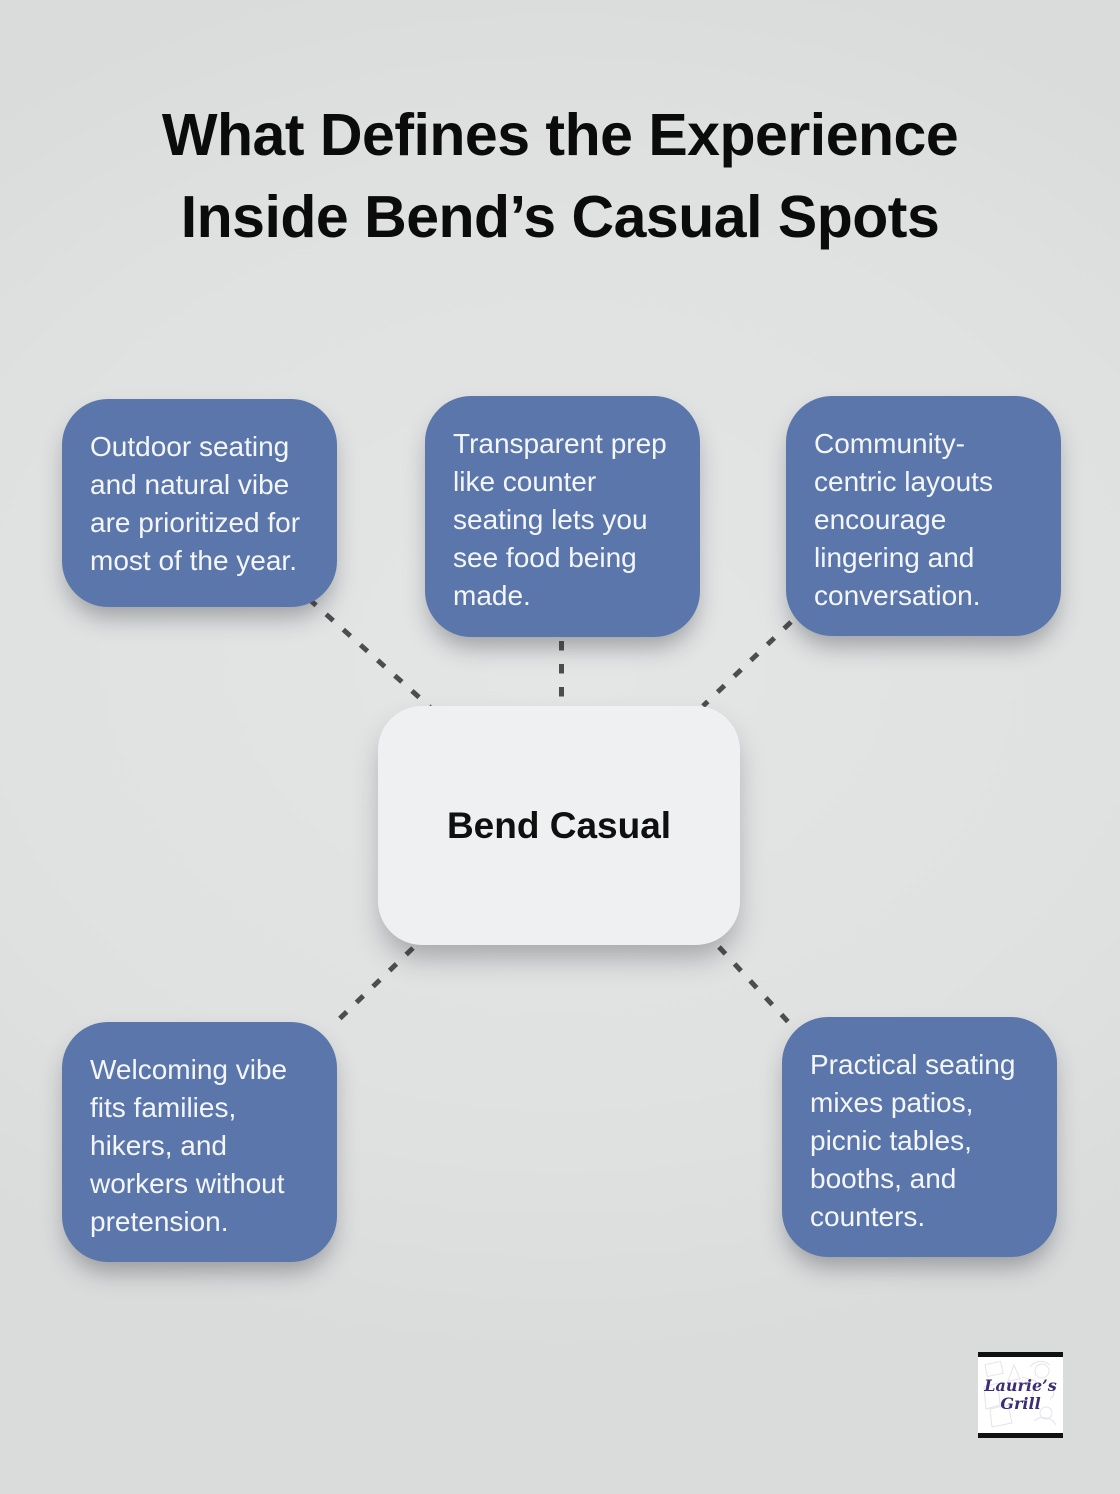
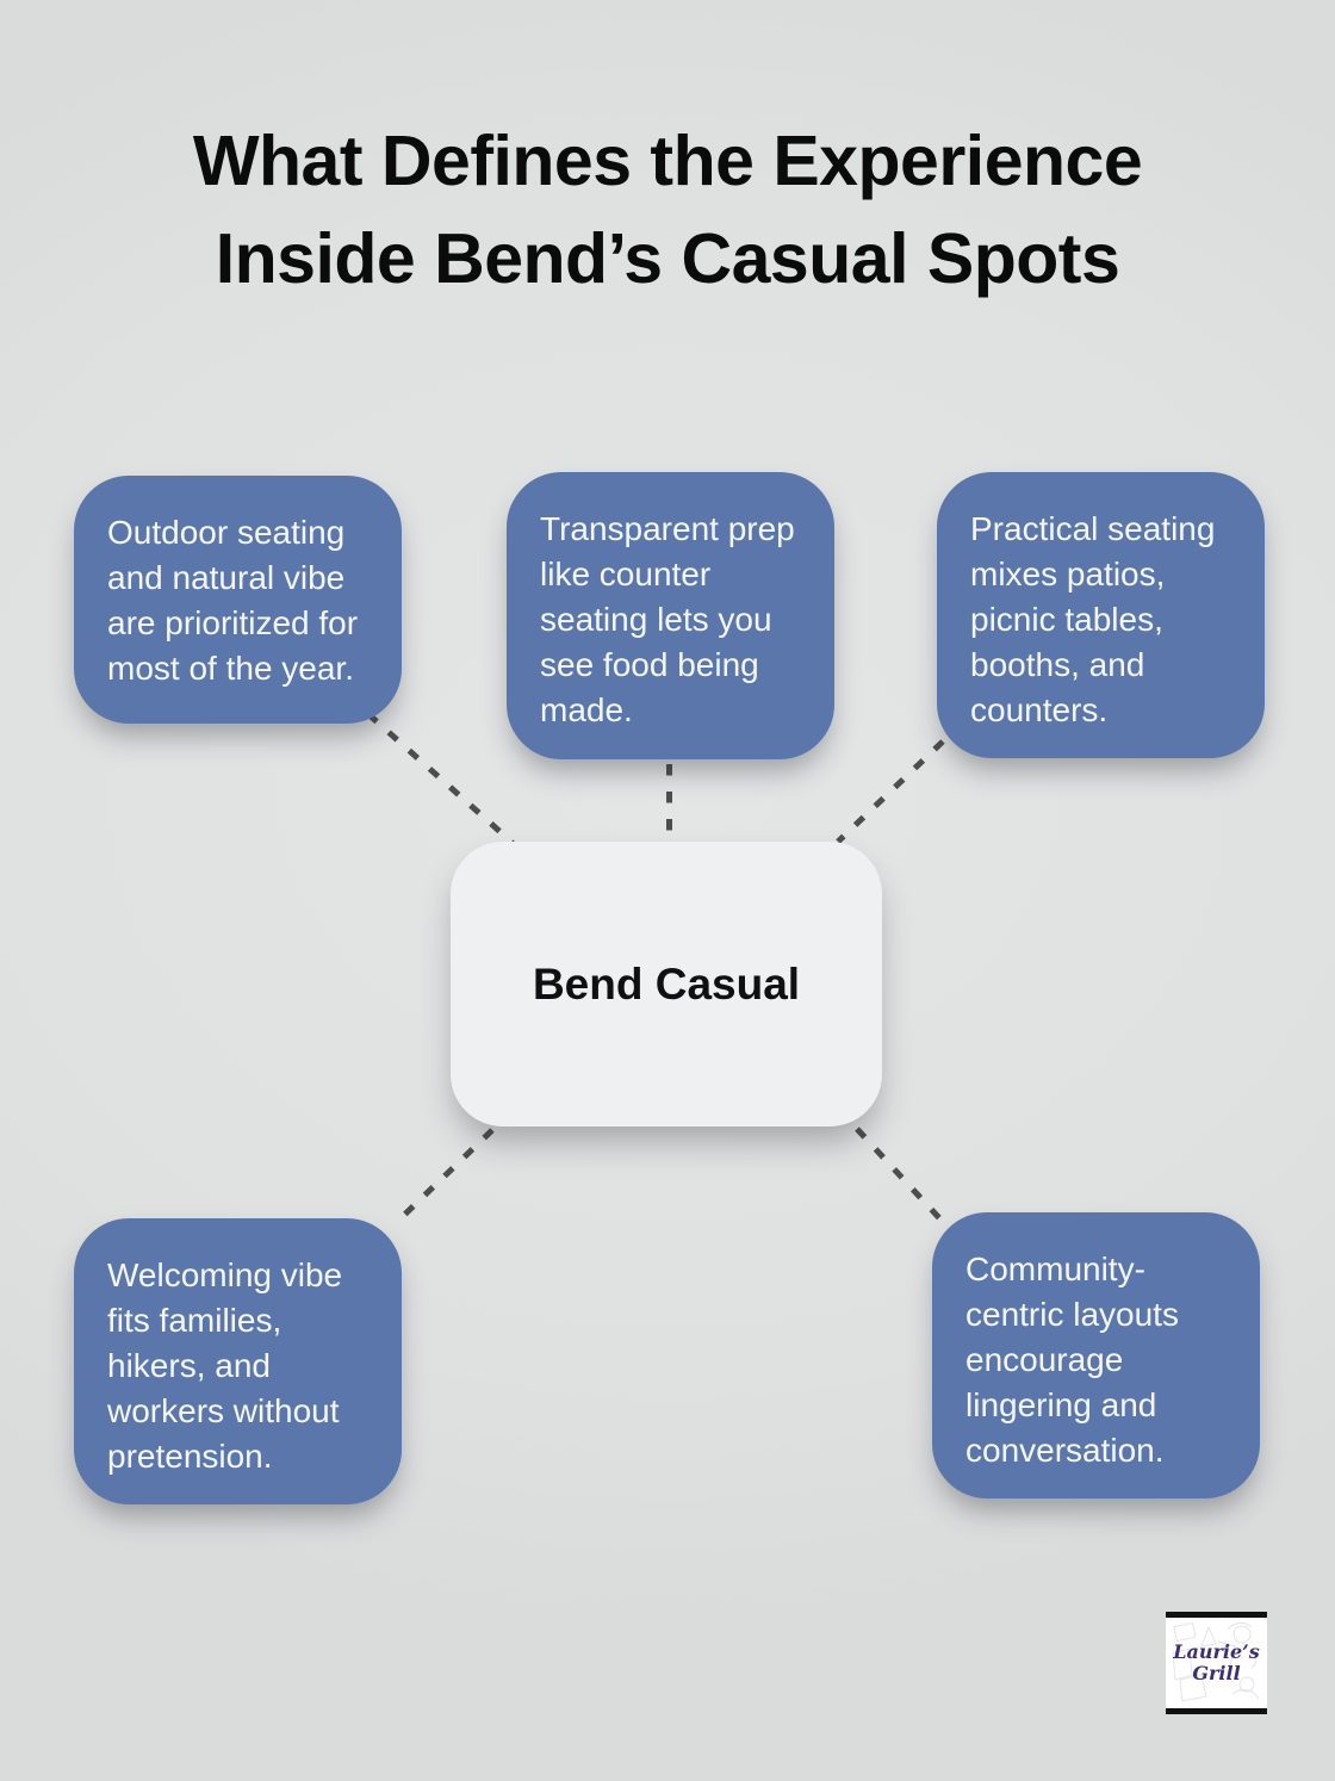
  What Defines the Experience
  Inside Bend’s Casual Spots
  Outdoor seating and natural vibe are prioritized for most of the year.
  Transparent prep like counter seating lets you see food being made.
- Community-centric layouts encourage lingering and conversation.
+ Practical seating mixes patios, picnic tables, booths, and counters.
  Bend Casual
  Welcoming vibe fits families, hikers, and workers without pretension.
- Practical seating mixes patios, picnic tables, booths, and counters.
+ Community-centric layouts encourage lingering and conversation.
  Laurie’s
  Grill
